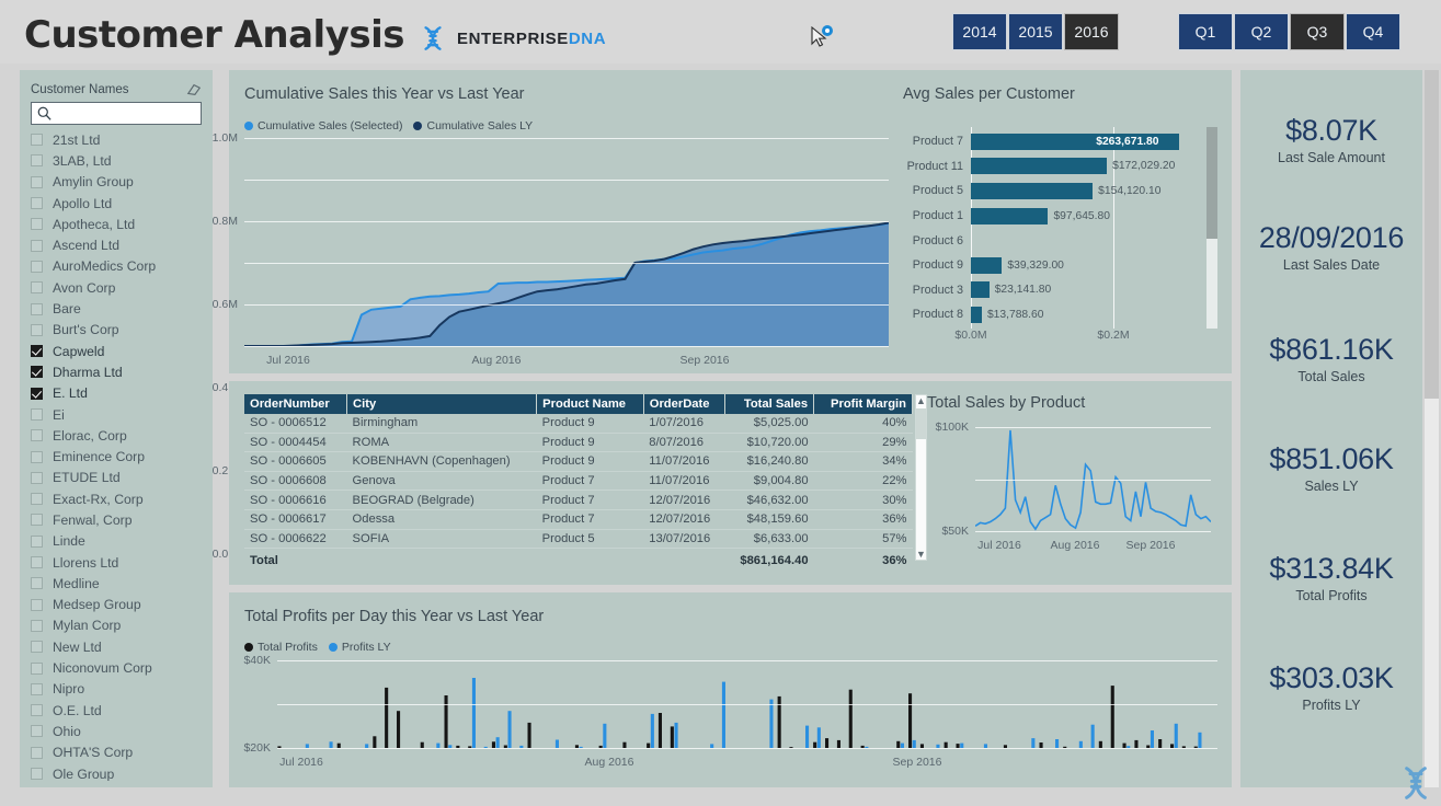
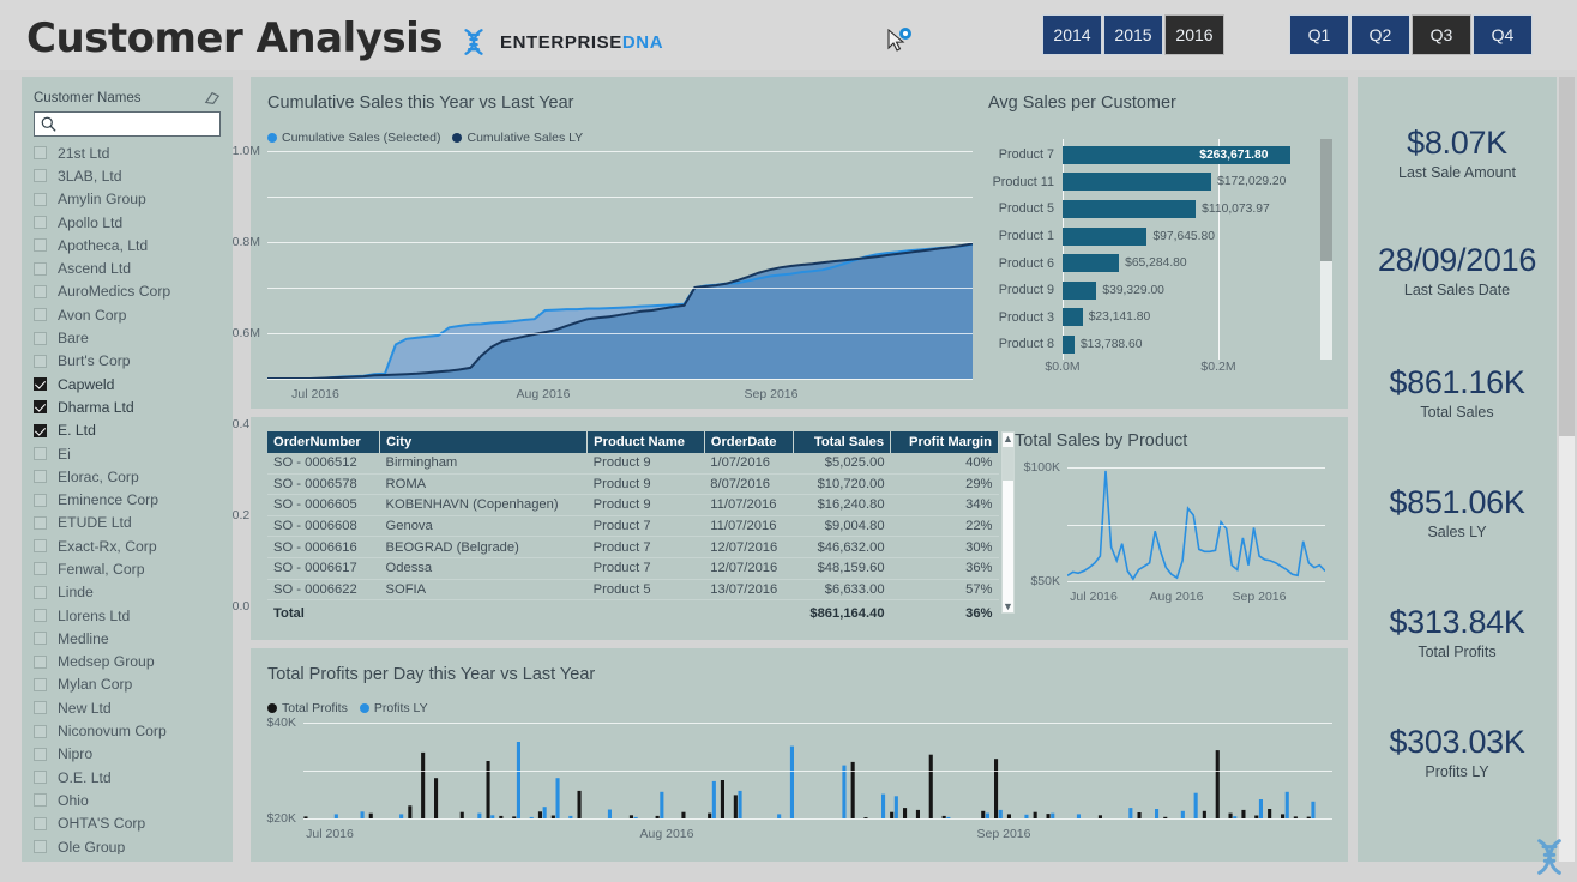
  Customer Analysis
  ENTERPRISEDNA
  2014
  2015
  2016
  Q1
  Q2
  Q3
  Q4
  Customer Names
  21st Ltd
  3LAB, Ltd
  Amylin Group
  Apollo Ltd
  Apotheca, Ltd
  Ascend Ltd
  AuroMedics Corp
  Avon Corp
  Bare
  Burt's Corp
  Capweld
  Dharma Ltd
  E. Ltd
  Ei
  Elorac, Corp
  Eminence Corp
  ETUDE Ltd
  Exact-Rx, Corp
  Fenwal, Corp
  Linde
  Llorens Ltd
  Medline
  Medsep Group
  Mylan Corp
  New Ltd
  Niconovum Corp
  Nipro
  O.E. Ltd
  Ohio
  OHTA'S Corp
  Ole Group
  Cumulative Sales this Year vs Last Year
  Cumulative Sales (Selected)
  Cumulative Sales LY
  0.0
  0.2
  0.4
  0.6M
  0.8M
  1.0M
  Jul 2016
  Aug 2016
  Sep 2016
  Avg Sales per Customer
  Product 7
  $263,671.80
  Product 11
  $172,029.20
  Product 5
- $154,120.10
+ $110,073.97
  Product 1
  $97,645.80
  Product 6
+ $65,284.80
  Product 9
  $39,329.00
  Product 3
  $23,141.80
  Product 8
  $13,788.60
  $0.0M
  $0.2M
  OrderNumber	City	Product Name	OrderDate	Total Sales	Profit Margin
  SO - 0006512	Birmingham	Product 9	1/07/2016	$5,025.00	40%
- SO - 0004454	ROMA	Product 9	8/07/2016	$10,720.00	29%
+ SO - 0006578	ROMA	Product 9	8/07/2016	$10,720.00	29%
  SO - 0006605	KOBENHAVN (Copenhagen)	Product 9	11/07/2016	$16,240.80	34%
  SO - 0006608	Genova	Product 7	11/07/2016	$9,004.80	22%
  SO - 0006616	BEOGRAD (Belgrade)	Product 7	12/07/2016	$46,632.00	30%
  SO - 0006617	Odessa	Product 7	12/07/2016	$48,159.60	36%
  SO - 0006622	SOFIA	Product 5	13/07/2016	$6,633.00	57%
  Total				$861,164.40	36%
  ▲
  ▼
  Total Sales by Product
  $50K
  $100K
  Jul 2016
  Aug 2016
  Sep 2016
  Total Profits per Day this Year vs Last Year
  Total Profits
  Profits LY
  $20K
  $40K
  Jul 2016
  Aug 2016
  Sep 2016
  $8.07K
  Last Sale Amount
  28/09/2016
  Last Sales Date
  $861.16K
  Total Sales
  $851.06K
  Sales LY
  $313.84K
  Total Profits
  $303.03K
  Profits LY
